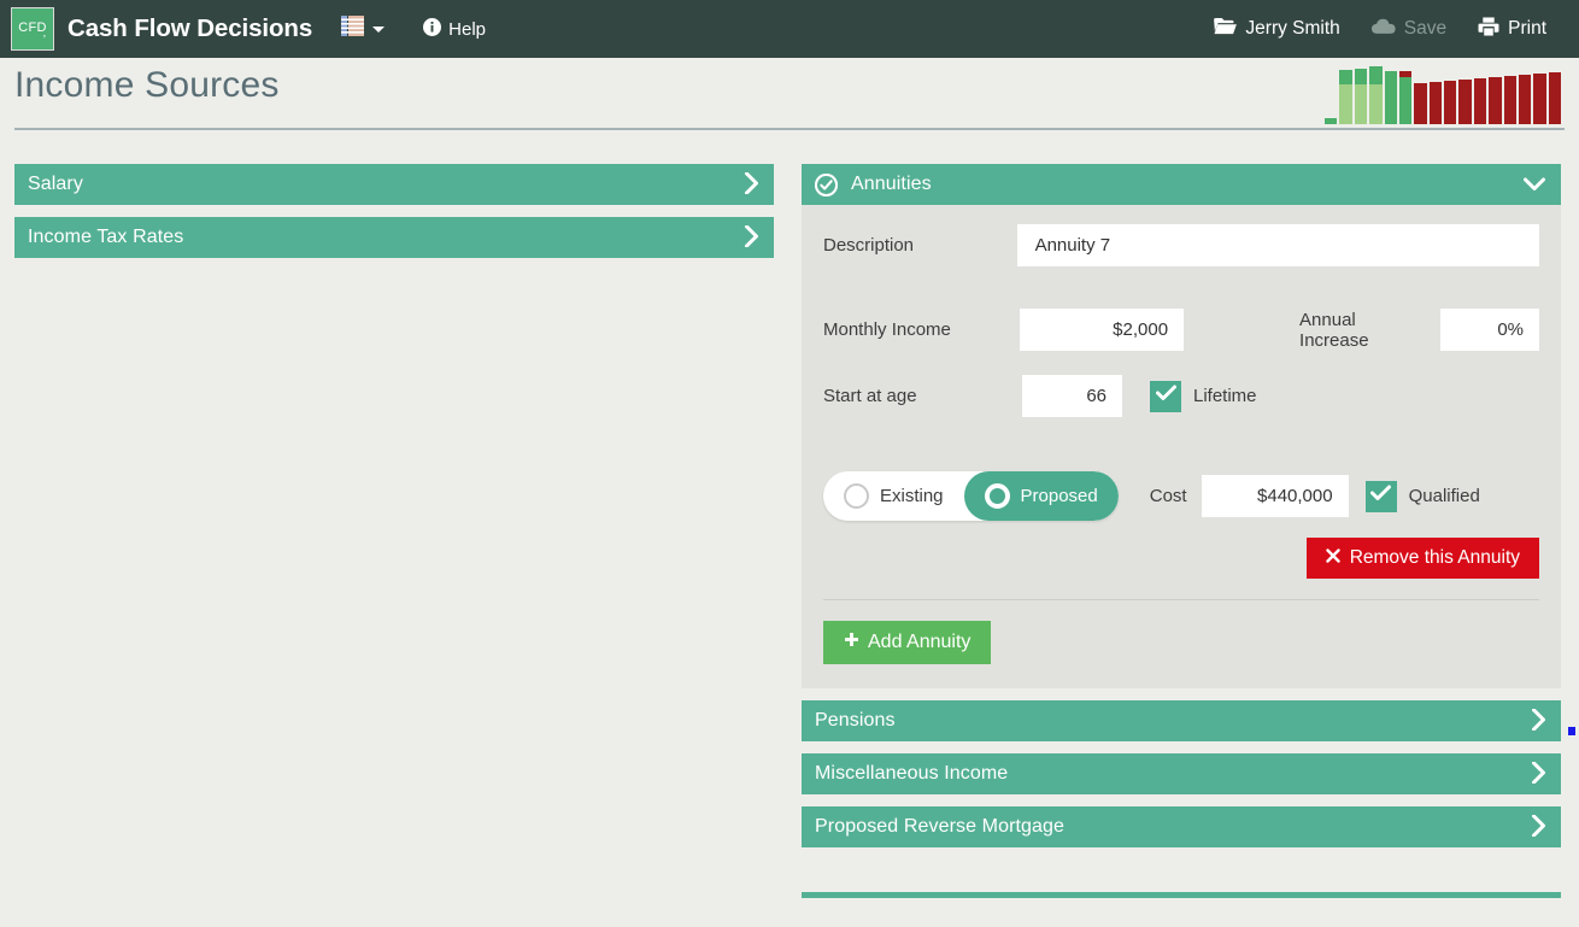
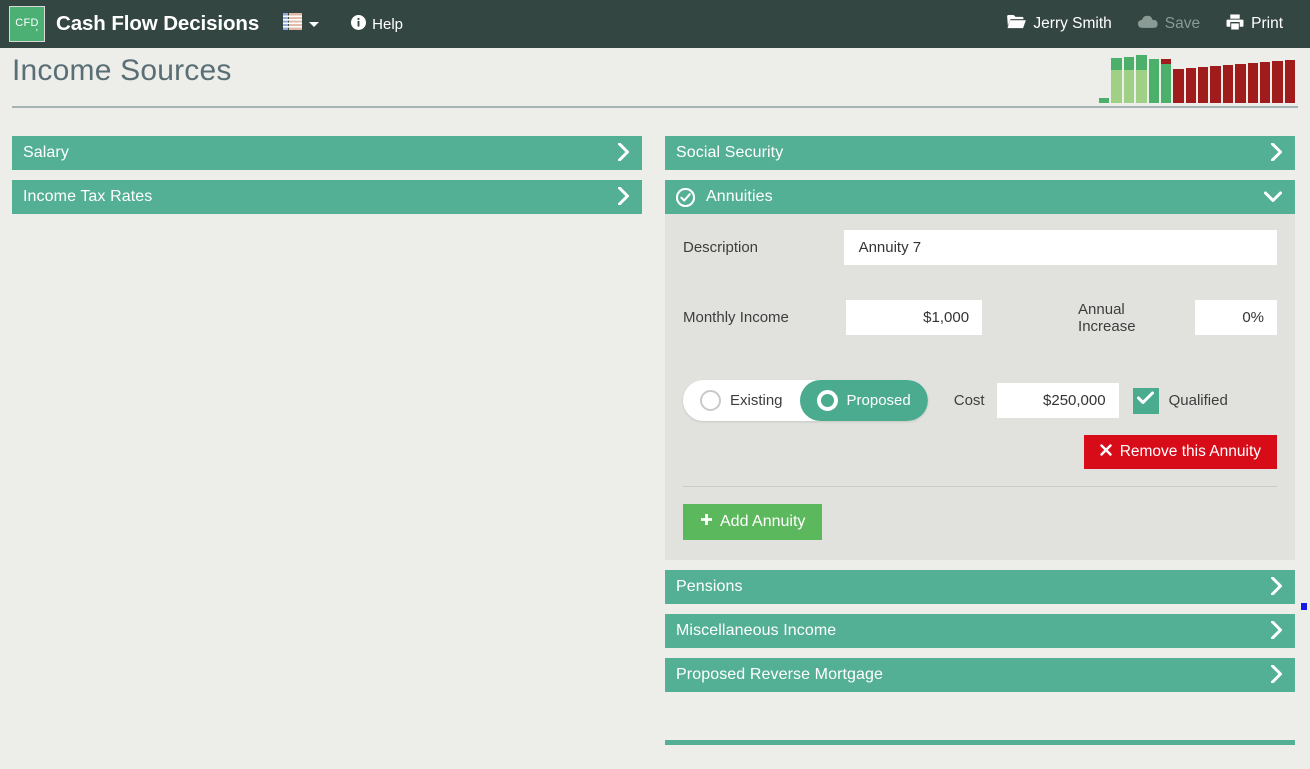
  CFD
  ’
  Cash Flow Decisions
  Help
  Jerry Smith
  Save
  Print
  Income Sources
  Salary
  Income Tax Rates
+ Social Security
  Annuities
  Description
  Annuity 7
  Monthly Income
- $2,000
+ $1,000
  Annual Increase
  0%
- Start at age
- 66
- Lifetime
  Existing
  Proposed
  Cost
- $440,000
+ $250,000
  Qualified
  Remove this Annuity
  Add Annuity
  Pensions
  Miscellaneous Income
  Proposed Reverse Mortgage
